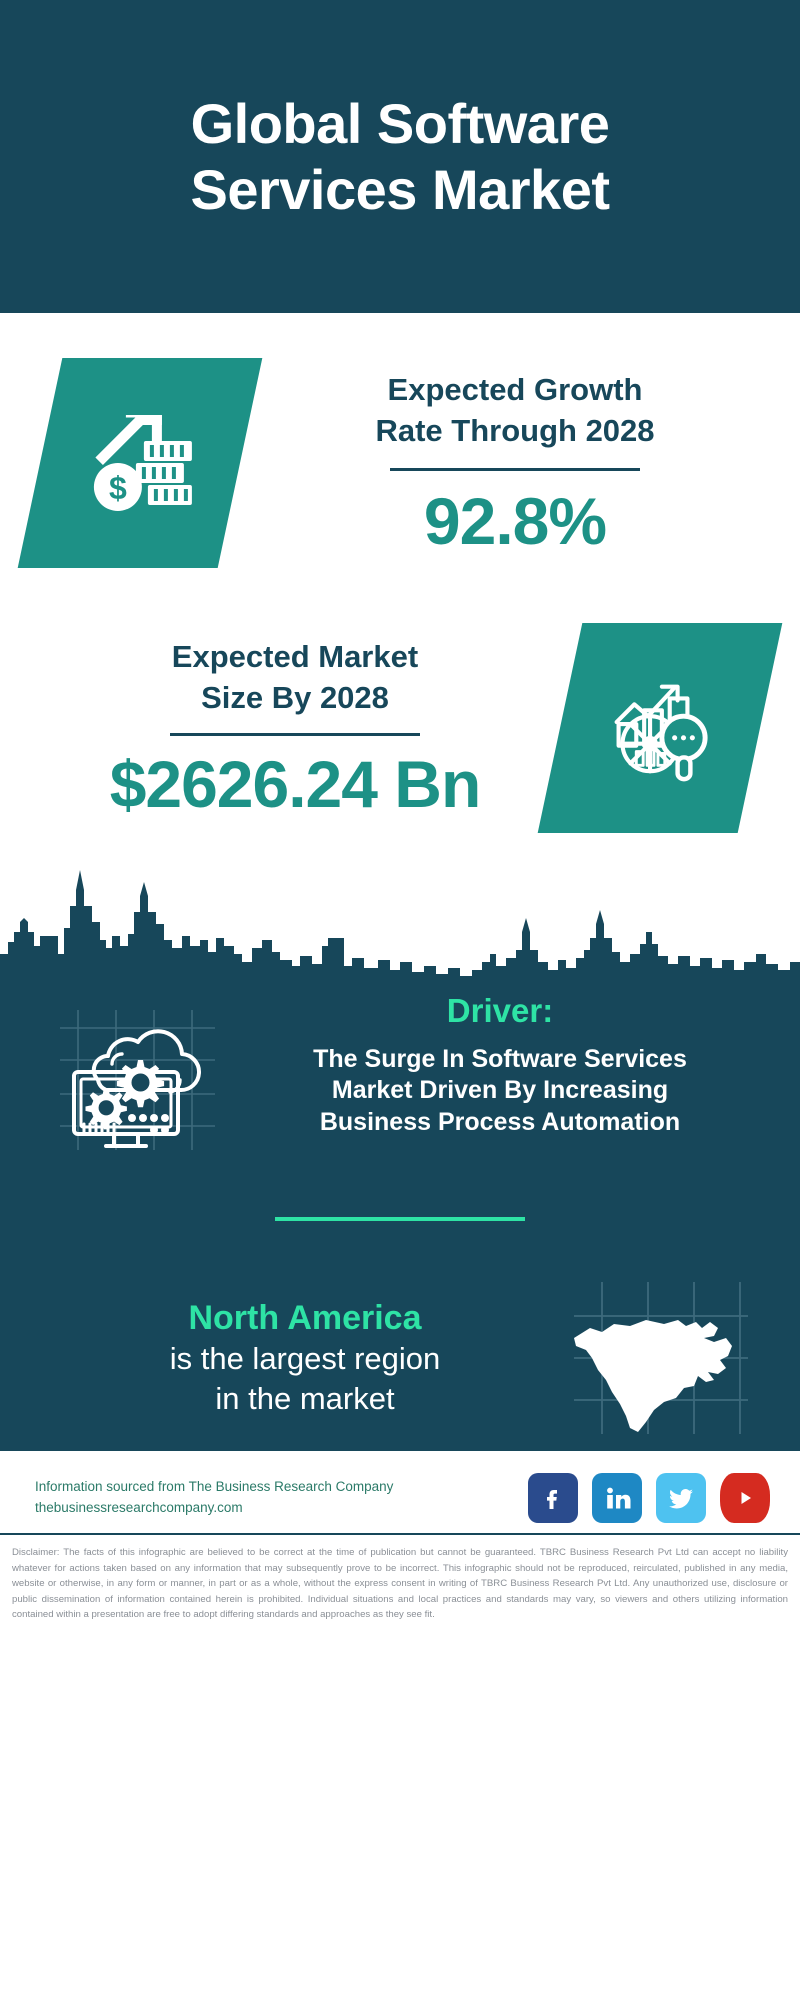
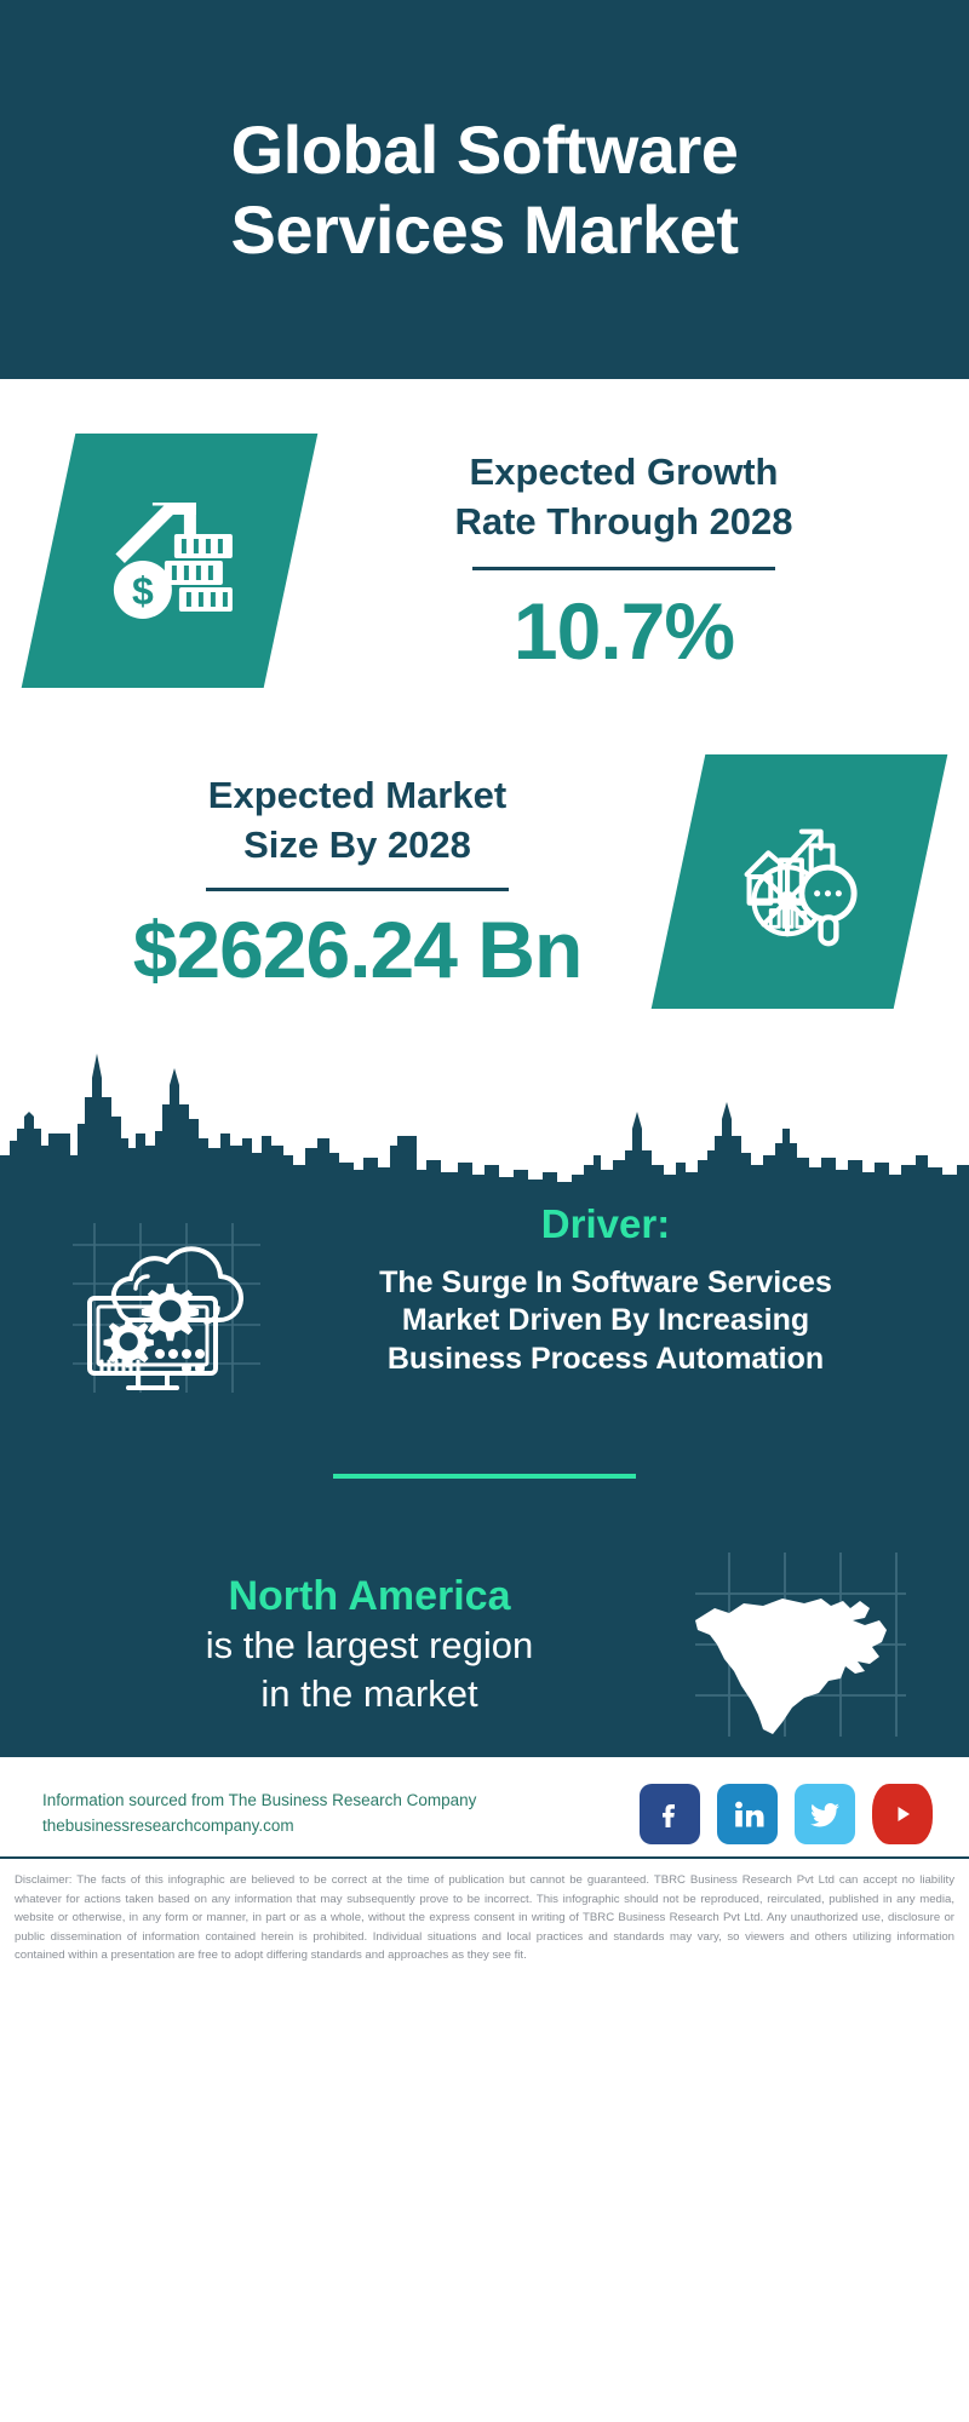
  Global Software
  Services Market
  Expected Growth
  Rate Through 2028
- 92.8%
+ 10.7%
  Expected Market
  Size By 2028
  $2626.24 Bn
  Driver:
  The Surge In Software Services
  Market Driven By Increasing
  Business Process Automation
  North America
  is the largest region
  in the market
  Information sourced from The Business Research Company
  thebusinessresearchcompany.com
  Disclaimer: The facts of this infographic are believed to be correct at the time of publication but cannot be guaranteed. TBRC Business Research Pvt Ltd can accept no liability whatever for actions taken based on any information that may subsequently prove to be incorrect. This infographic should not be reproduced, reirculated, published in any media, website or otherwise, in any form or manner, in part or as a whole, without the express consent in writing of TBRC Business Research Pvt Ltd. Any unauthorized use, disclosure or public dissemination of information contained herein is prohibited. Individual situations and local practices and standards may vary, so viewers and others utilizing information contained within a presentation are free to adopt differing standards and approaches as they see fit.
